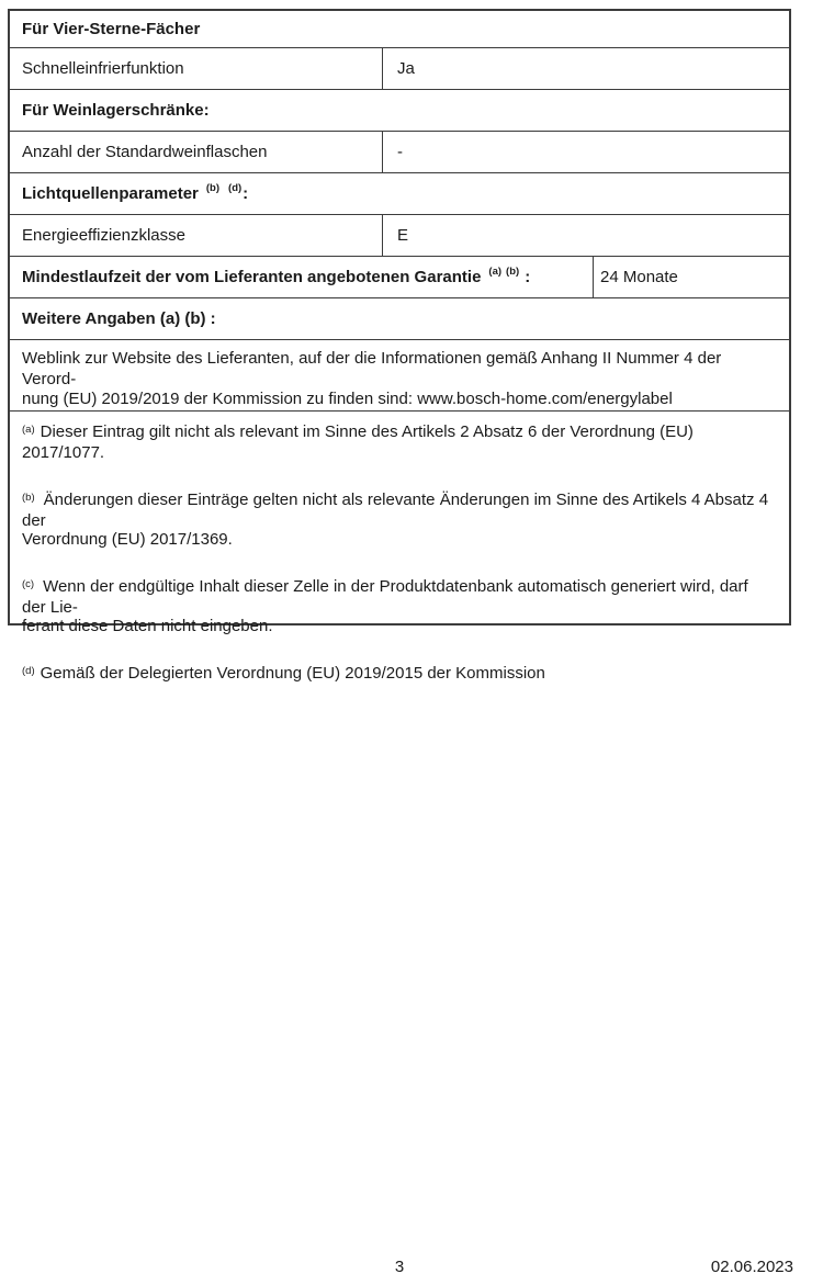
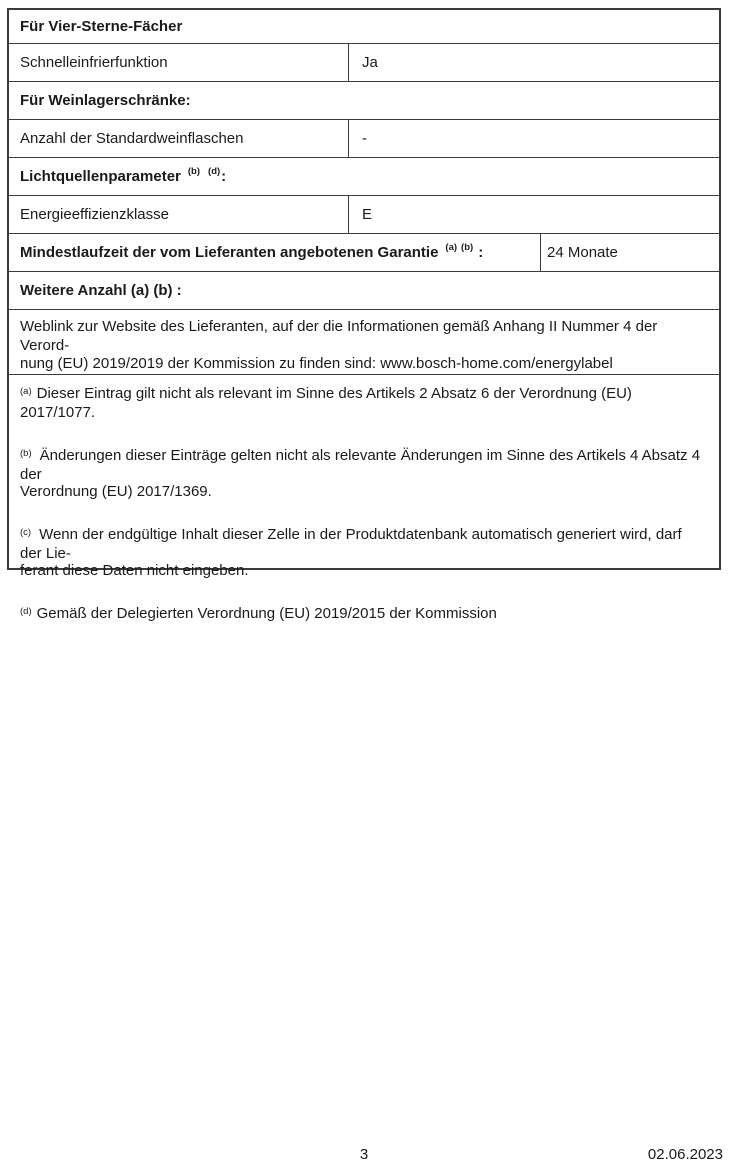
  Für Vier-Sterne-Fächer
  Schnelleinfrierfunktion
  Ja
  Für Weinlagerschränke:
  Anzahl der Standardweinflaschen
  -
  Lichtquellenparameter
  (b)
  (d)
  :
  Energieeffizienzklasse
  E
  Mindestlaufzeit der vom Lieferanten angebotenen Garantie
  (a)
  (b)
  :
  24 Monate
- Weitere Angaben (a) (b) :
+ Weitere Anzahl (a) (b) :
  Weblink zur Website des Lieferanten, auf der die Informationen gemäß Anhang II Nummer 4 der Verord-
  nung (EU) 2019/2019 der Kommission zu finden sind: www.bosch-home.com/energylabel
  (a) Dieser Eintrag gilt nicht als relevant im Sinne des Artikels 2 Absatz 6 der Verordnung (EU) 2017/1077.
  (b) Änderungen dieser Einträge gelten nicht als relevante Änderungen im Sinne des Artikels 4 Absatz 4 der
  Verordnung (EU) 2017/1369.
  (c) Wenn der endgültige Inhalt dieser Zelle in der Produktdatenbank automatisch generiert wird, darf der Lie-
  ferant diese Daten nicht eingeben.
  (d) Gemäß der Delegierten Verordnung (EU) 2019/2015 der Kommission
  3
  02.06.2023
